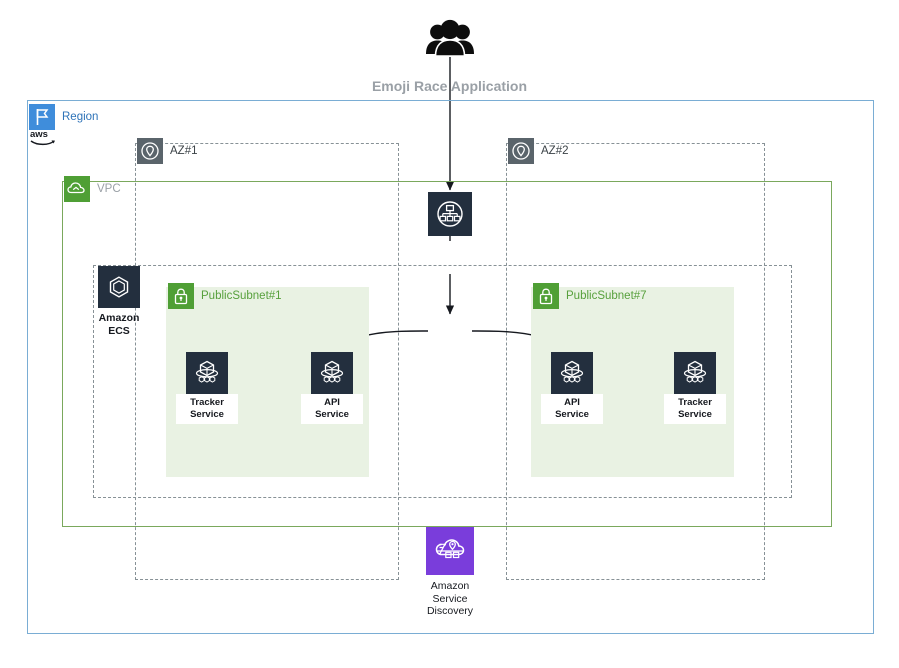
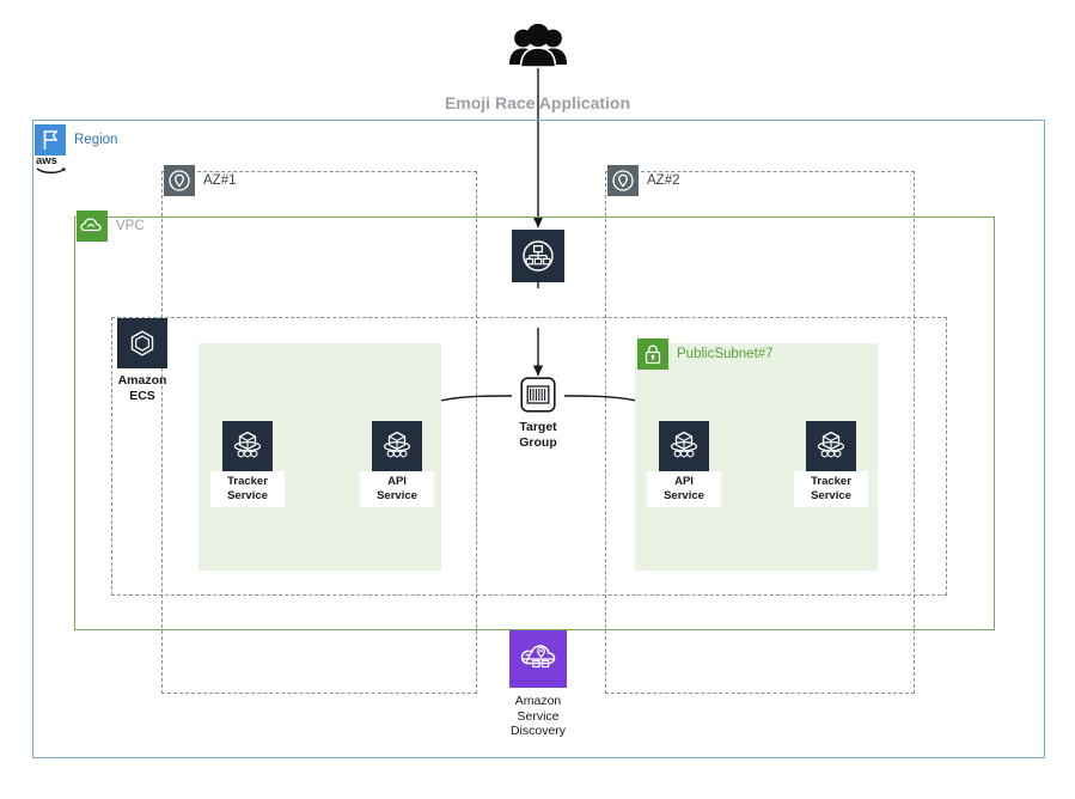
  Emoji Race Application
  Region
  aws
  AZ#1
  AZ#2
  VPC
- PublicSubnet#1
  PublicSubnet#7
  Amazon
  ECS
+ Target Group
  Tracker
  Service
  API
  Service
  API
  Service
  Tracker
  Service
  Amazon
  Service
  Discovery
